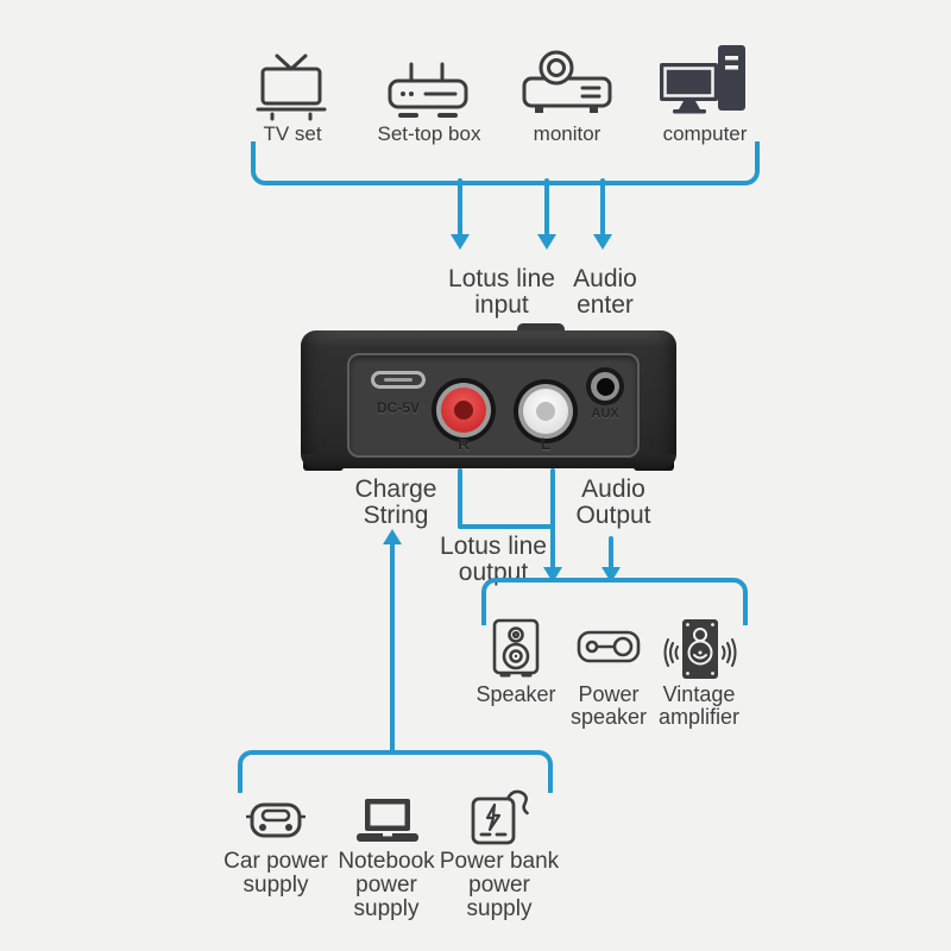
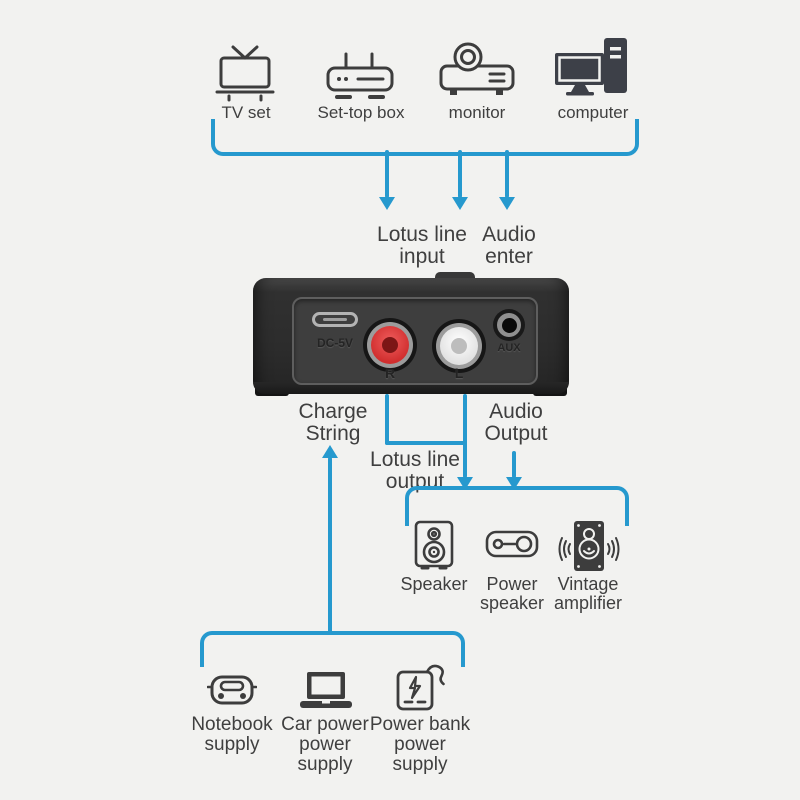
  TV set
  Set-top box
  monitor
  computer
  Lotus line
  input
  Audio
  enter
  DC-5V
  AUX
  R
  L
  Charge
  String
  Audio
  Output
  Lotus line
  output
  Speaker
  Power
  speaker
  Vintage
  amplifier
- Car power
+ Notebook
  supply
- Notebook
+ Car power
  power supply
  Power bank
  power
  supply
